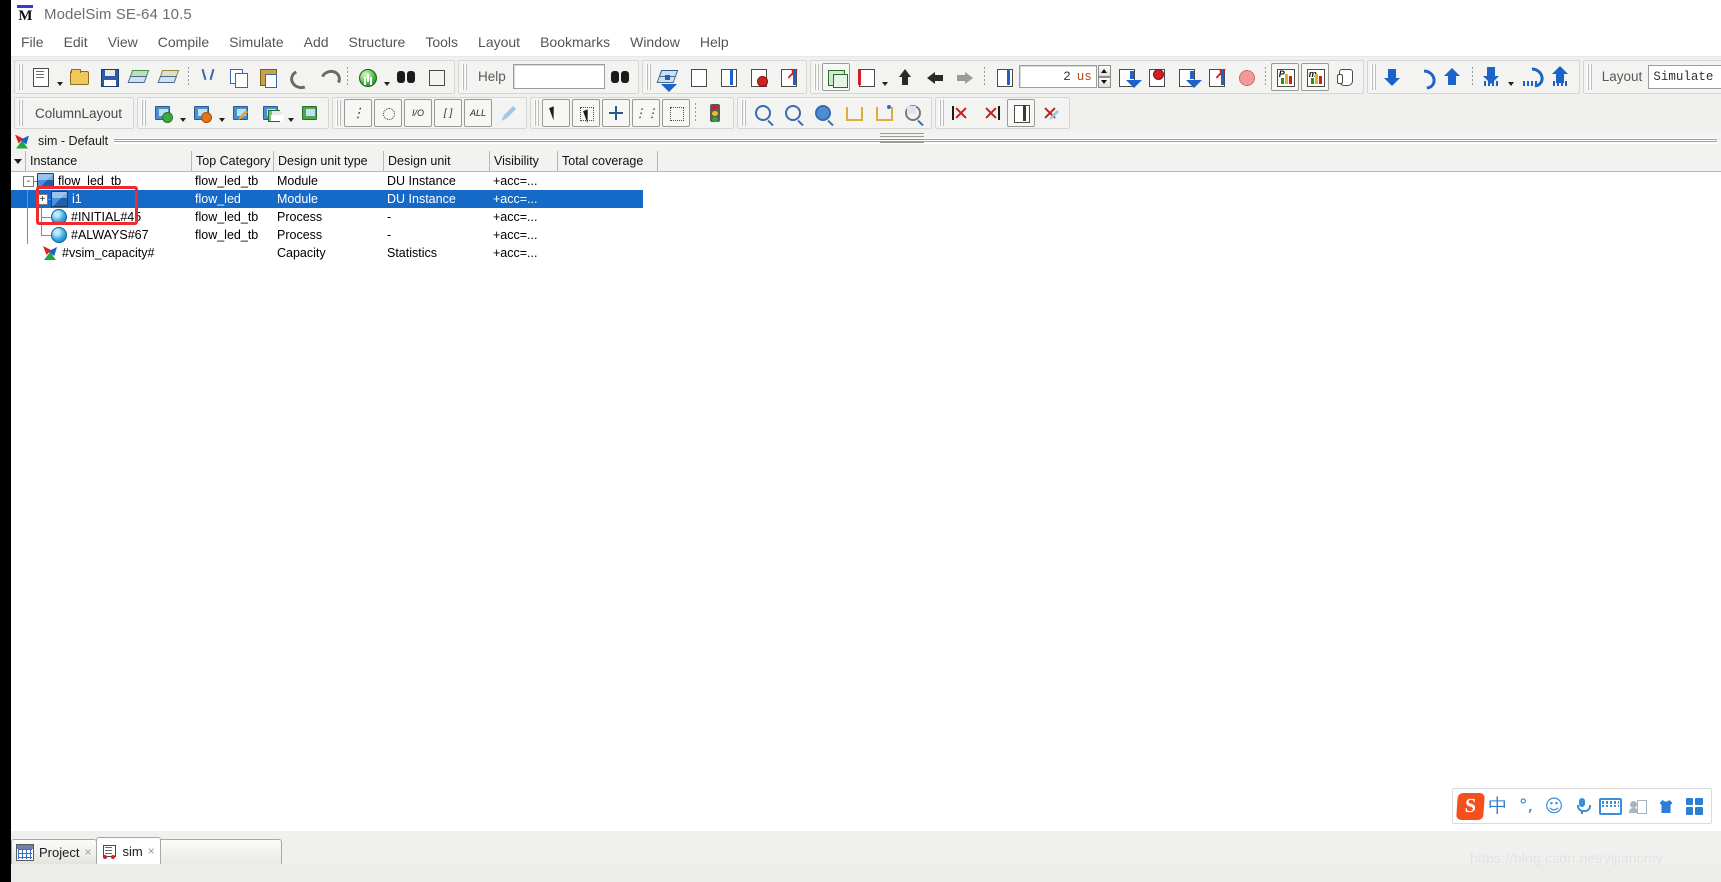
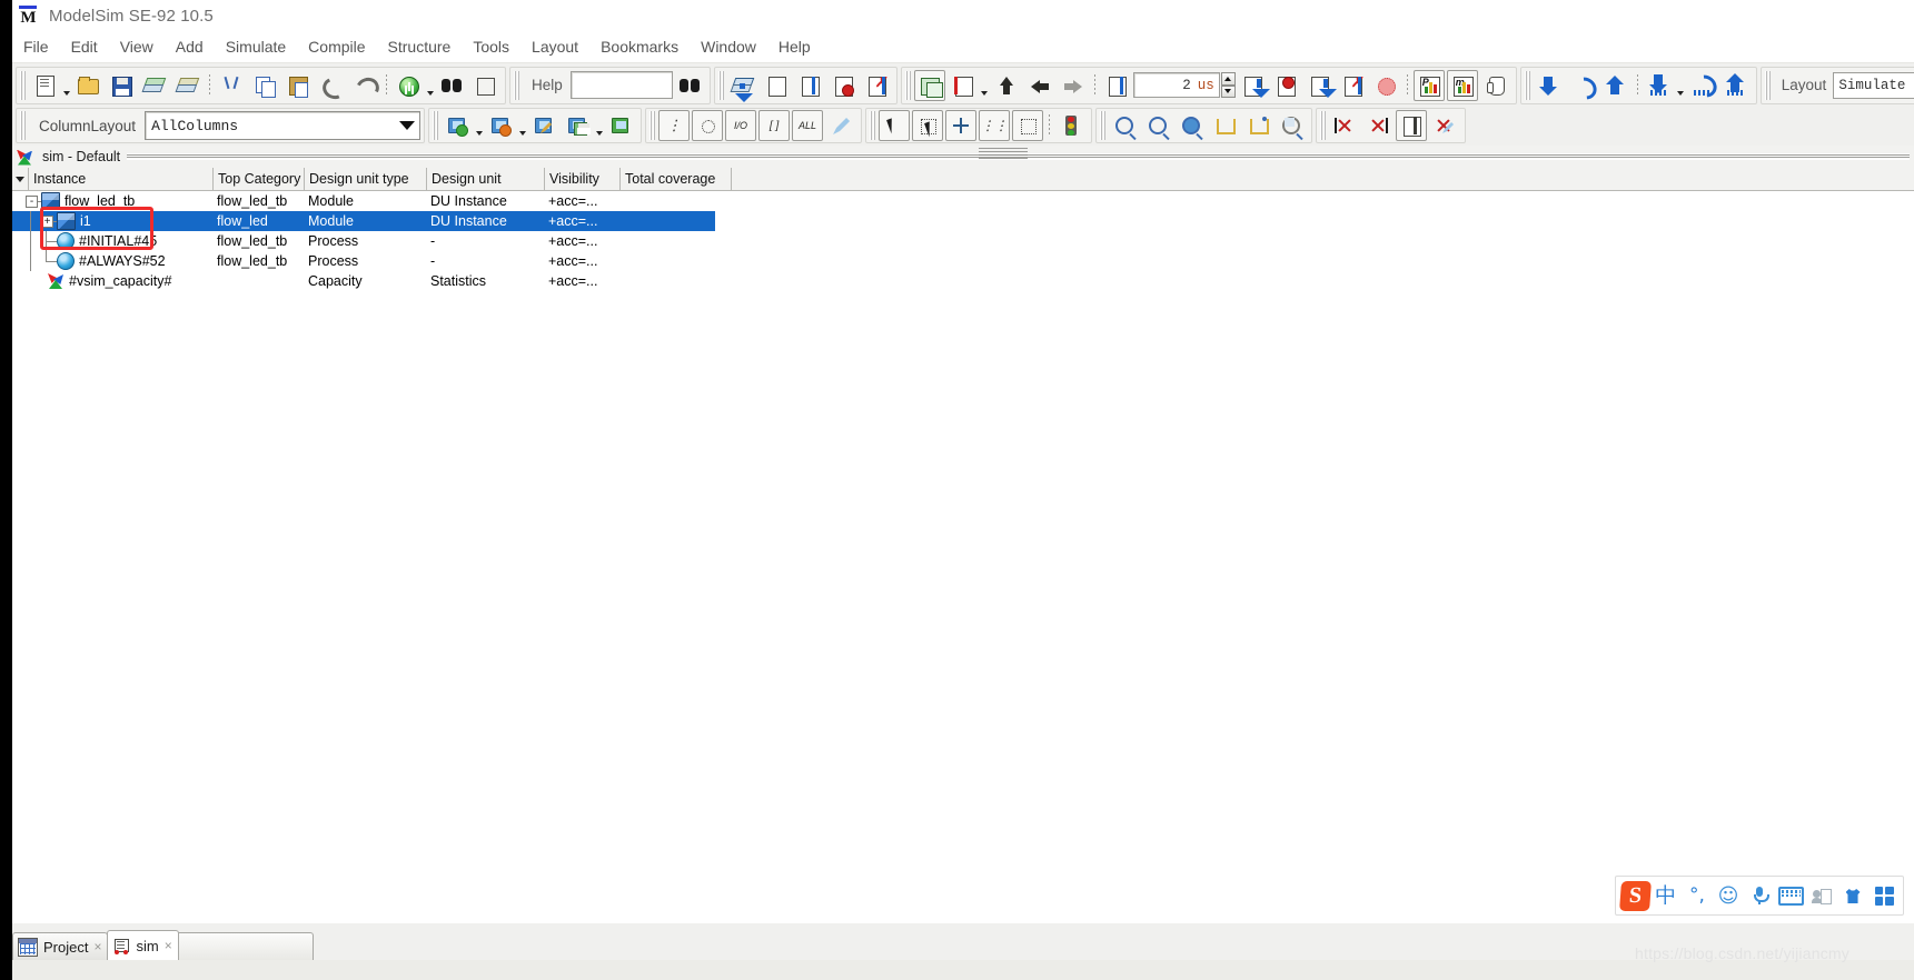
  M
- ModelSim SE-64 10.5
+ ModelSim SE-92 10.5
  File
  Edit
  View
- Compile
+ Add
  Simulate
- Add
+ Compile
  Structure
  Tools
  Layout
  Bookmarks
  Window
  Help
  Help
  ✗
  2
  us
  ✗
  P
  m
  Layout
  Simulate
  ColumnLayout
+ AllColumns
  ⋮
  I/O
  [ ]
  ALL
  ⋮⋮
  sim - Default
  Instance
  Top Category
  Design unit type
  Design unit
  Visibility
  Total coverage
  -
  flow_led_tb
  flow_led_tb
  Module
  DU Instance
  +acc=...
  +
  i1
  flow_led
  Module
  DU Instance
  +acc=...
  #INITIAL#45
  flow_led_tb
  Process
  -
  +acc=...
- #ALWAYS#67
+ #ALWAYS#52
  flow_led_tb
  Process
  -
  +acc=...
  #vsim_capacity#
  Capacity
  Statistics
  +acc=...
  Project
  ×
  sim
  ×
  中
  °,
  ☺
